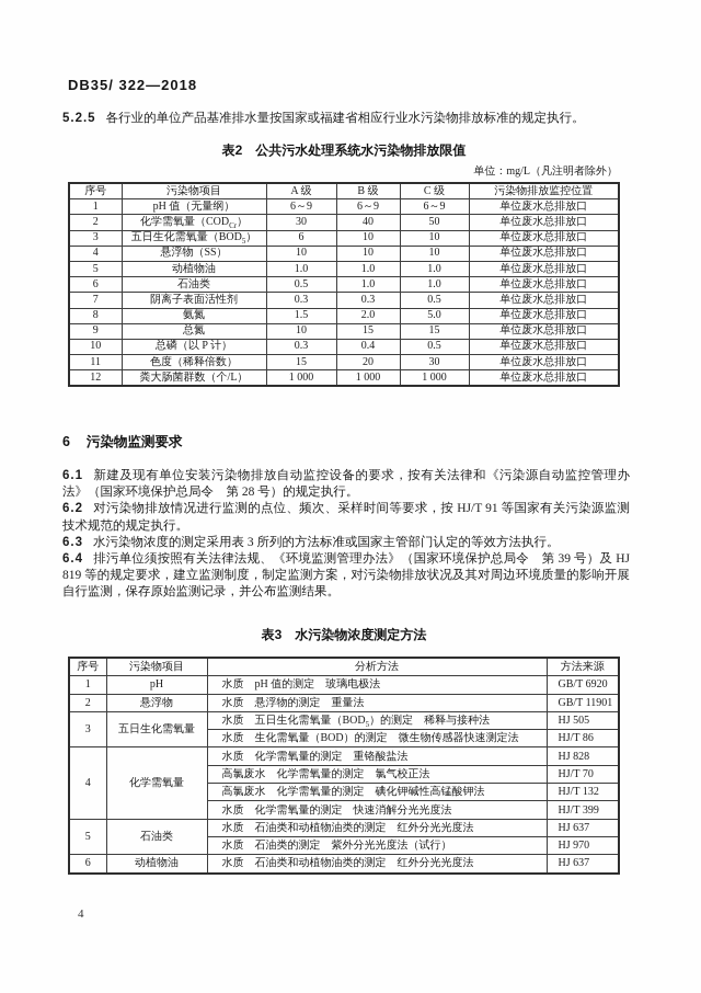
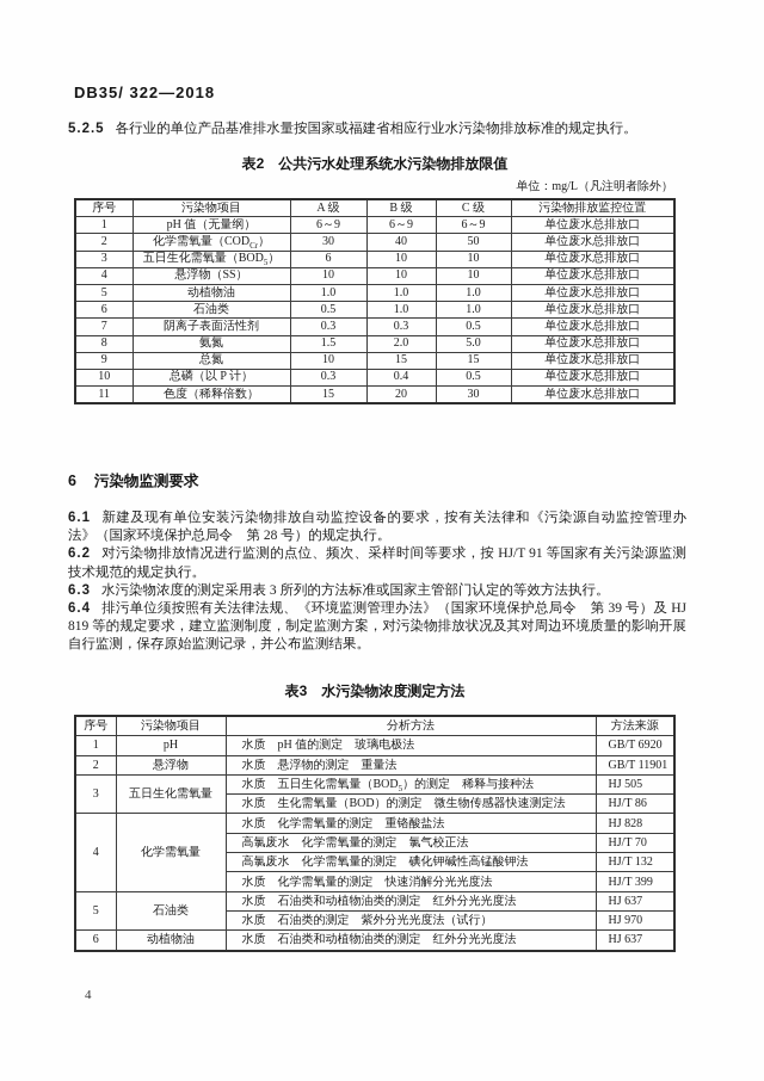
  DB35/ 322—2018
  5.2.5 各行业的单位产品基准排水量按国家或福建省相应行业水污染物排放标准的规定执行。
  表2 公共污水处理系统水污染物排放限值
  单位：mg/L（凡注明者除外）
  序号	污染物项目	A 级	B 级	C 级	污染物排放监控位置
  1	pH 值（无量纲）	6～9	6～9	6～9	单位废水总排放口
  2	化学需氧量（CODCr）	30	40	50	单位废水总排放口
  3	五日生化需氧量（BOD5）	6	10	10	单位废水总排放口
  4	悬浮物（SS）	10	10	10	单位废水总排放口
  5	动植物油	1.0	1.0	1.0	单位废水总排放口
  6	石油类	0.5	1.0	1.0	单位废水总排放口
  7	阴离子表面活性剂	0.3	0.3	0.5	单位废水总排放口
  8	氨氮	1.5	2.0	5.0	单位废水总排放口
  9	总氮	10	15	15	单位废水总排放口
  10	总磷（以 P 计）	0.3	0.4	0.5	单位废水总排放口
  11	色度（稀释倍数）	15	20	30	单位废水总排放口
- 12	粪大肠菌群数（个/L）	1 000	1 000	1 000	单位废水总排放口
  6 污染物监测要求
  6.1 新建及现有单位安装污染物排放自动监控设备的要求，按有关法律和《污染源自动监控管理办法》（国家环境保护总局令 第 28 号）的规定执行。
  6.2 对污染物排放情况进行监测的点位、频次、采样时间等要求，按 HJ/T 91 等国家有关污染源监测技术规范的规定执行。
  6.3 水污染物浓度的测定采用表 3 所列的方法标准或国家主管部门认定的等效方法执行。
  6.4 排污单位须按照有关法律法规、《环境监测管理办法》（国家环境保护总局令 第 39 号）及 HJ 819 等的规定要求，建立监测制度，制定监测方案，对污染物排放状况及其对周边环境质量的影响开展自行监测，保存原始监测记录，并公布监测结果。
  表3 水污染物浓度测定方法
  序号	污染物项目	分析方法	方法来源
  1	pH	水质 pH 值的测定 玻璃电极法	GB/T 6920
  2	悬浮物	水质 悬浮物的测定 重量法	GB/T 11901
  3	五日生化需氧量	水质 五日生化需氧量（BOD5）的测定 稀释与接种法	HJ 505
  水质 生化需氧量（BOD）的测定 微生物传感器快速测定法	HJ/T 86
  4	化学需氧量	水质 化学需氧量的测定 重铬酸盐法	HJ 828
  高氯废水 化学需氧量的测定 氯气校正法	HJ/T 70
  高氯废水 化学需氧量的测定 碘化钾碱性高锰酸钾法	HJ/T 132
  水质 化学需氧量的测定 快速消解分光光度法	HJ/T 399
  5	石油类	水质 石油类和动植物油类的测定 红外分光光度法	HJ 637
  水质 石油类的测定 紫外分光光度法（试行）	HJ 970
  6	动植物油	水质 石油类和动植物油类的测定 红外分光光度法	HJ 637
  4
